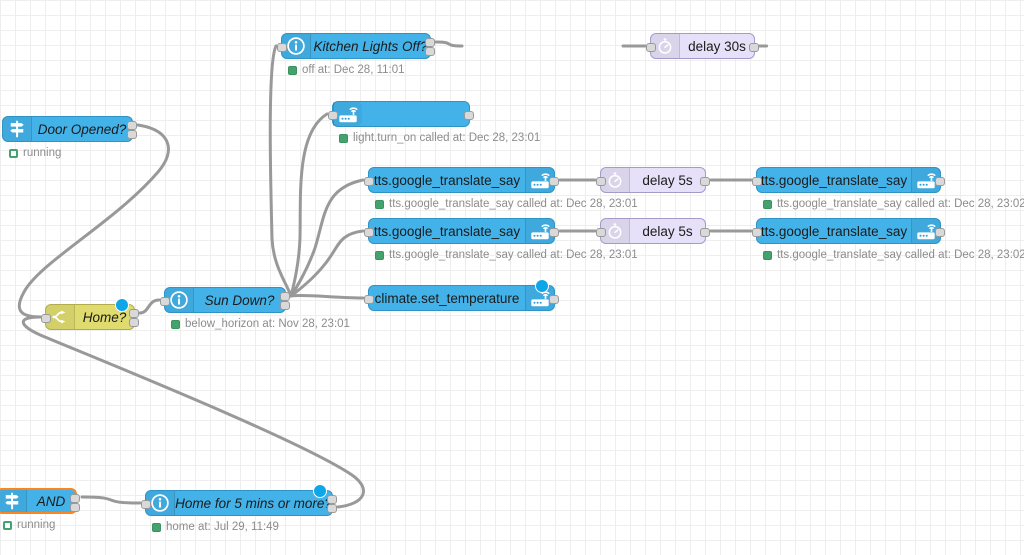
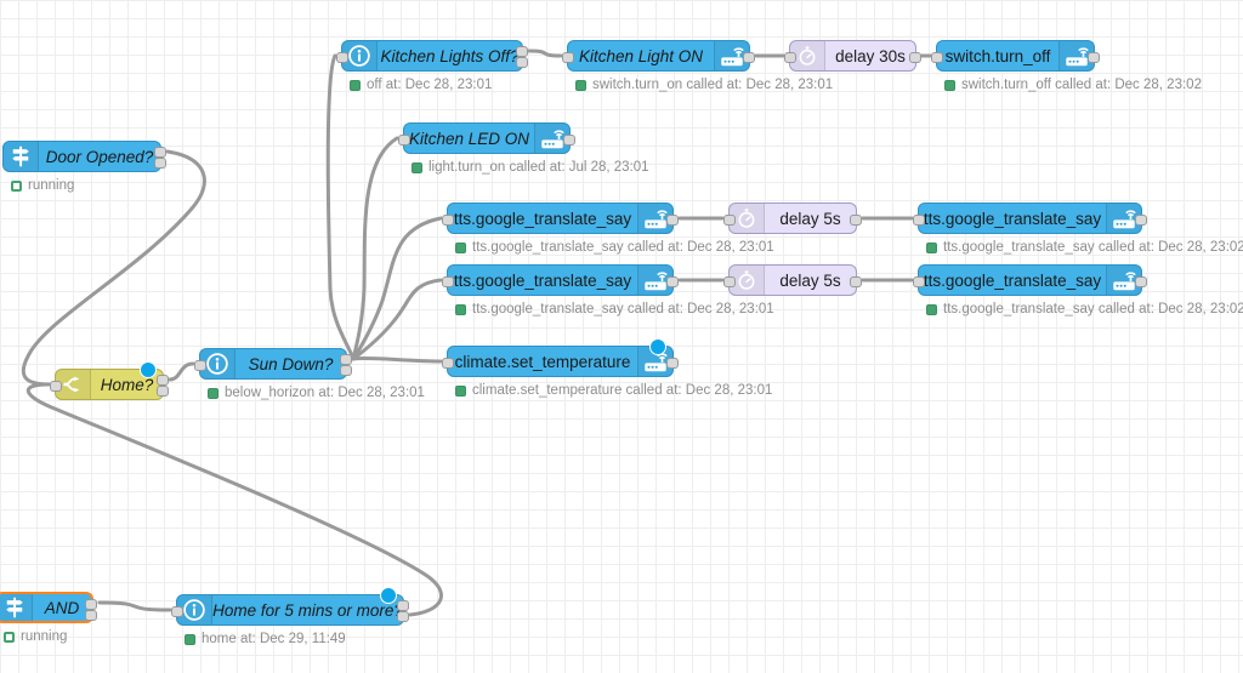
  Door Opened?
  running
  Home?
  Sun Down?
- below_horizon at: Nov 28, 23:01
+ below_horizon at: Dec 28, 23:01
  Kitchen Lights Off?
- off at: Dec 28, 11:01
+ off at: Dec 28, 23:01
+ Kitchen Light ON
+ switch.turn_on called at: Dec 28, 23:01
  delay 30s
+ switch.turn_off
+ switch.turn_off called at: Dec 28, 23:02
+ Kitchen LED ON
- light.turn_on called at: Dec 28, 23:01
+ light.turn_on called at: Jul 28, 23:01
  tts.google_translate_say
  tts.google_translate_say called at: Dec 28, 23:01
  delay 5s
  tts.google_translate_say
  tts.google_translate_say called at: Dec 28, 23:02
  tts.google_translate_say
  tts.google_translate_say called at: Dec 28, 23:01
  delay 5s
  tts.google_translate_say
  tts.google_translate_say called at: Dec 28, 23:02
  climate.set_temperature
+ climate.set_temperature called at: Dec 28, 23:01
  AND
  running
  Home for 5 mins or more
- home at: Jul 29, 11:49
+ home at: Dec 29, 11:49
